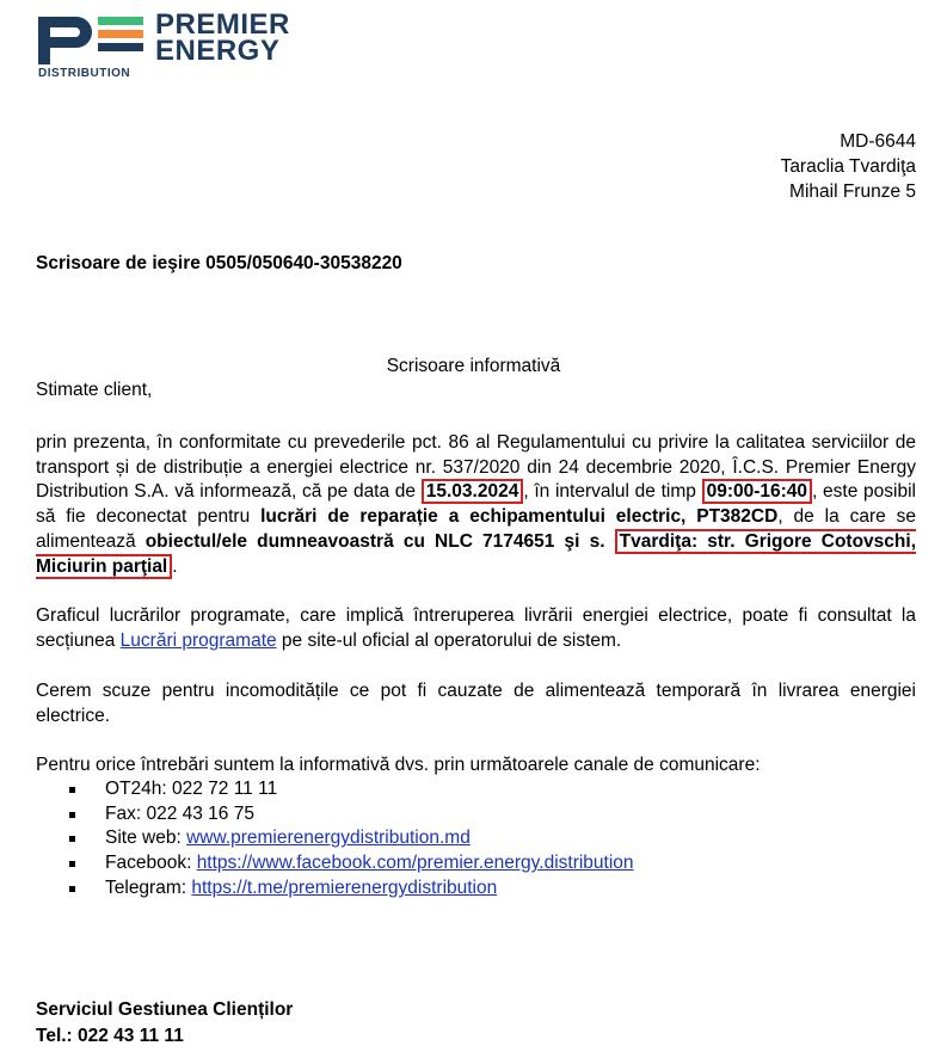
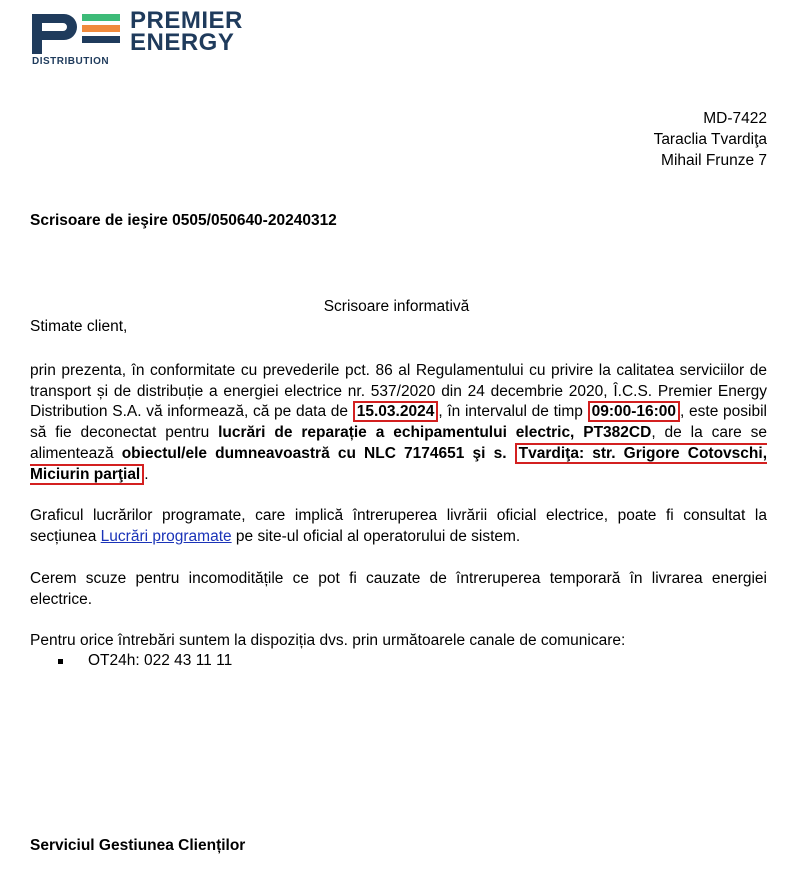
  PREMIER
  ENERGY
  DISTRIBUTION
- MD-6644
+ MD-7422
  Taraclia Tvardiţa
- Mihail Frunze 5
+ Mihail Frunze 7
- Scrisoare de ieşire 0505/050640-30538220
+ Scrisoare de ieşire 0505/050640-20240312
  Scrisoare informativă
  Stimate client,
- prin prezenta, în conformitate cu prevederile pct. 86 al Regulamentului cu privire la calitatea serviciilor de transport și de distribuție a energiei electrice nr. 537/2020 din 24 decembrie 2020, Î.C.S. Premier Energy Distribution S.A. vă informează, că pe data de 15.03.2024 , în intervalul de timp 09:00-16:40 , este posibil să fie deconectat pentru lucrări de reparație a echipamentului electric, PT382CD, de la care se alimentează obiectul/ele dumneavoastră cu NLC 7174651 şi s. Tvardiţa: str. Grigore Cotovschi, Miciurin parţial .
+ prin prezenta, în conformitate cu prevederile pct. 86 al Regulamentului cu privire la calitatea serviciilor de transport și de distribuție a energiei electrice nr. 537/2020 din 24 decembrie 2020, Î.C.S. Premier Energy Distribution S.A. vă informează, că pe data de 15.03.2024 , în intervalul de timp 09:00-16:00 , este posibil să fie deconectat pentru lucrări de reparație a echipamentului electric, PT382CD, de la care se alimentează obiectul/ele dumneavoastră cu NLC 7174651 şi s. Tvardiţa: str. Grigore Cotovschi, Miciurin parţial .
- Graficul lucrărilor programate, care implică întreruperea livrării energiei electrice, poate fi consultat la secțiunea Lucrări programate pe site-ul oficial al operatorului de sistem.
+ Graficul lucrărilor programate, care implică întreruperea livrării oficial electrice, poate fi consultat la secțiunea Lucrări programate pe site-ul oficial al operatorului de sistem.
- Cerem scuze pentru incomoditățile ce pot fi cauzate de alimentează temporară în livrarea energiei electrice.
+ Cerem scuze pentru incomoditățile ce pot fi cauzate de întreruperea temporară în livrarea energiei electrice.
- Pentru orice întrebări suntem la informativă dvs. prin următoarele canale de comunicare:
+ Pentru orice întrebări suntem la dispoziția dvs. prin următoarele canale de comunicare:
- OT24h: 022 72 11 11
+ OT24h: 022 43 11 11
- Fax: 022 43 16 75
- Site web: www.premierenergydistribution.md
- Facebook: https://www.facebook.com/premier.energy.distribution
- Telegram: https://t.me/premierenergydistribution
  Serviciul Gestiunea Clienților
- Tel.: 022 43 11 11
